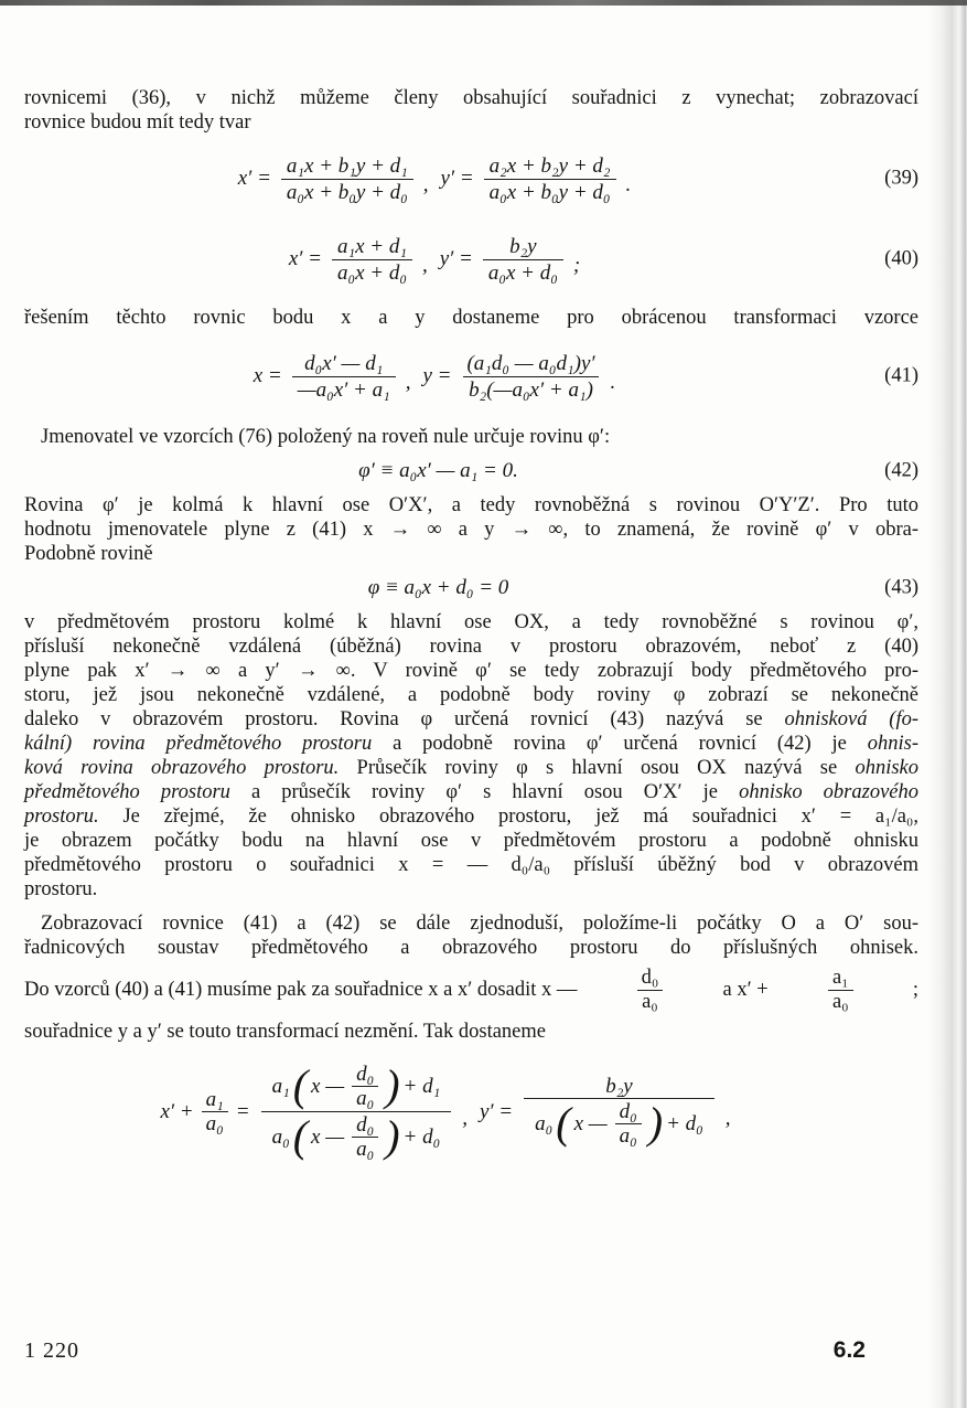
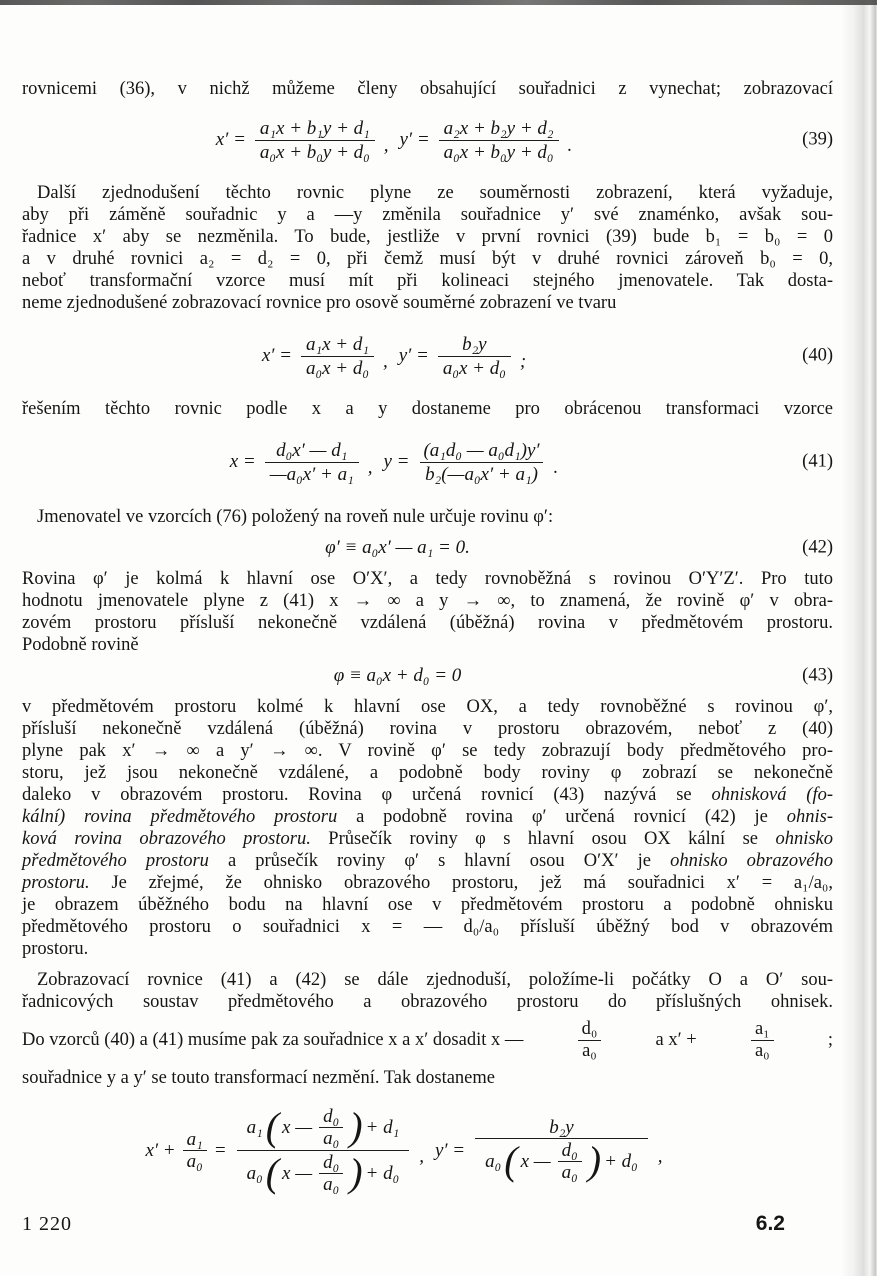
  rovnicemi (36), v nichž můžeme členy obsahující souřadnici z vynechat; zobrazovací
- rovnice budou mít tedy tvar
  x′ =
  a₁x + b₁y + d₁
  a₀x + b₀y + d₀
  ,
  y′ =
  a₂x + b₂y + d₂
  a₀x + b₀y + d₀
  .
  (39)
+ Další zjednodušení těchto rovnic plyne ze souměrnosti zobrazení, která vyžaduje,
+ aby při záměně souřadnic y a —y změnila souřadnice y′ své znaménko, avšak sou-
+ řadnice x′ aby se nezměnila. To bude, jestliže v první rovnici (39) bude b₁ = b₀ = 0
+ a v druhé rovnici a₂ = d₂ = 0, při čemž musí být v druhé rovnici zároveň b₀ = 0,
+ neboť transformační vzorce musí mít při kolineaci stejného jmenovatele. Tak dosta-
+ neme zjednodušené zobrazovací rovnice pro osově souměrné zobrazení ve tvaru
  x′ =
  a₁x + d₁
  a₀x + d₀
  ,
  y′ =
  b₂y
  a₀x + d₀
  ;
  (40)
- řešením těchto rovnic bodu x a y dostaneme pro obrácenou transformaci vzorce
+ řešením těchto rovnic podle x a y dostaneme pro obrácenou transformaci vzorce
  x =
  d₀x′ — d₁
  —a₀x′ + a₁
  ,
  y =
  (a₁d₀ — a₀d₁)y′
  b₂(—a₀x′ + a₁)
  .
  (41)
  Jmenovatel ve vzorcích (76) položený na roveň nule určuje rovinu φ′:
  φ′ ≡ a₀x′ — a₁ = 0.
  (42)
  Rovina φ′ je kolmá k hlavní ose O′X′, a tedy rovnoběžná s rovinou O′Y′Z′. Pro tuto
  hodnotu jmenovatele plyne z (41) x → ∞ a y → ∞, to znamená, že rovině φ′ v obra-
+ zovém prostoru přísluší nekonečně vzdálená (úběžná) rovina v předmětovém prostoru.
  Podobně rovině
  φ ≡ a₀x + d₀ = 0
  (43)
  v předmětovém prostoru kolmé k hlavní ose OX, a tedy rovnoběžné s rovinou φ′,
  přísluší nekonečně vzdálená (úběžná) rovina v prostoru obrazovém, neboť z (40)
  plyne pak x′ → ∞ a y′ → ∞. V rovině φ′ se tedy zobrazují body předmětového pro-
  storu, jež jsou nekonečně vzdálené, a podobně body roviny φ zobrazí se nekonečně
  daleko v obrazovém prostoru. Rovina φ určená rovnicí (43) nazývá se ohnisková (fo-
  kální) rovina předmětového prostoru a podobně rovina φ′ určená rovnicí (42) je ohnis-
- ková rovina obrazového prostoru. Průsečík roviny φ s hlavní osou OX nazývá se ohnisko
+ ková rovina obrazového prostoru. Průsečík roviny φ s hlavní osou OX kální se ohnisko
  předmětového prostoru a průsečík roviny φ′ s hlavní osou O′X′ je ohnisko obrazového
  prostoru. Je zřejmé, že ohnisko obrazového prostoru, jež má souřadnici x′ = a₁/a₀,
- je obrazem počátky bodu na hlavní ose v předmětovém prostoru a podobně ohnisku
+ je obrazem úběžného bodu na hlavní ose v předmětovém prostoru a podobně ohnisku
  předmětového prostoru o souřadnici x = — d₀/a₀ přísluší úběžný bod v obrazovém
  prostoru.
  Zobrazovací rovnice (41) a (42) se dále zjednoduší, položíme-li počátky O a O′ sou-
  řadnicových soustav předmětového a obrazového prostoru do příslušných ohnisek.
  Do vzorců (40) a (41) musíme pak za souřadnice x a x′ dosadit x —
  d₀
  a₀
  a x′ +
  a₁
  a₀
  ;
  souřadnice y a y′ se touto transformací nezmění. Tak dostaneme
  x′ +
  a₁
  a₀
  =
  a₁
  (
  x —
  d₀
  a₀
  )
  + d₁
  a₀
  (
  x —
  d₀
  a₀
  )
  + d₀
  ,
  y′ =
  b₂y
  a₀
  (
  x —
  d₀
  a₀
  )
  + d₀
  ,
  1 220
  6.2
